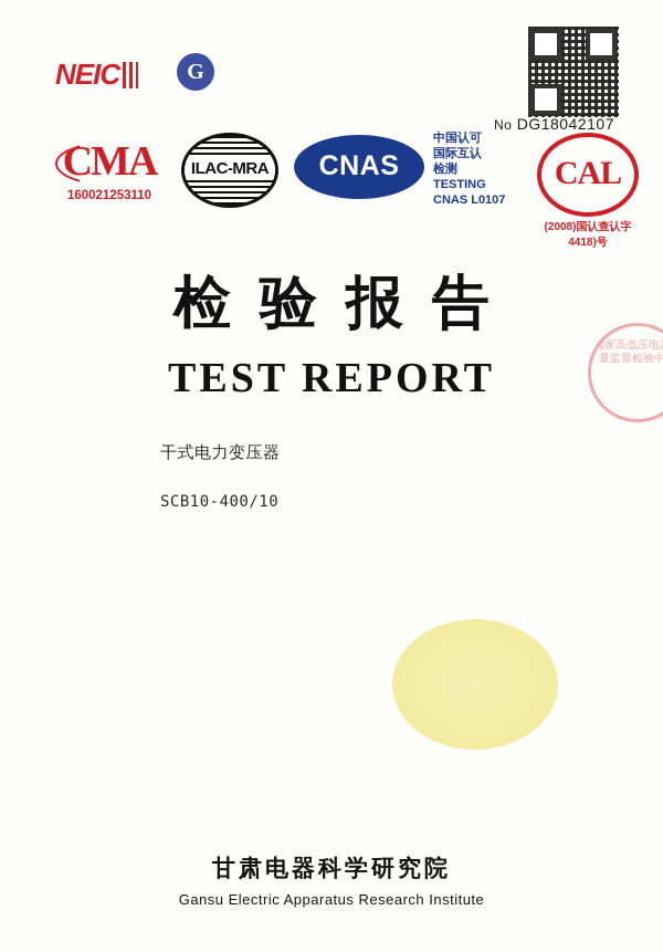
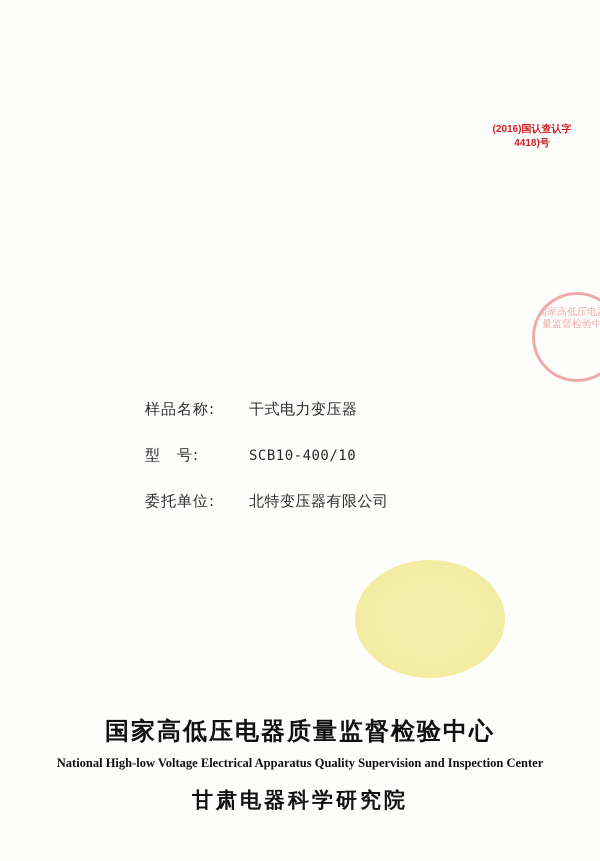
- NEIC
- G
- No DG18042107
- CMA
- 160021253110
- ILAC-MRA
- CNAS
- 中国认可
- 国际互认
- 检测
- TESTING
- CNAS L0107
- CAL
- (2008)国认查认字4418)号
+ (2016)国认查认字4418)号
- 检验报告
- TEST REPORT
  国家高低压电量监督检验中
+ 样品名称:
  干式电力变压器
+ 型 号:
  SCB10-400/10
+ 委托单位:
+ 北特变压器有限公司
+ 国家高低压电器质量监督检验中心
+ National High-low Voltage Electrical Apparatus Quality Supervision and Inspection Center
  甘肃电器科学研究院
- Gansu Electric Apparatus Research Institute
